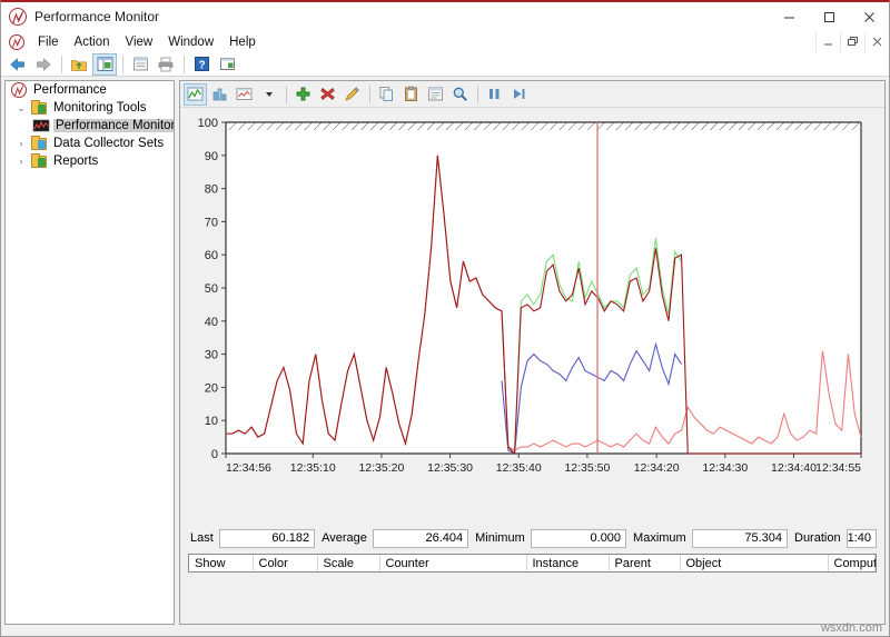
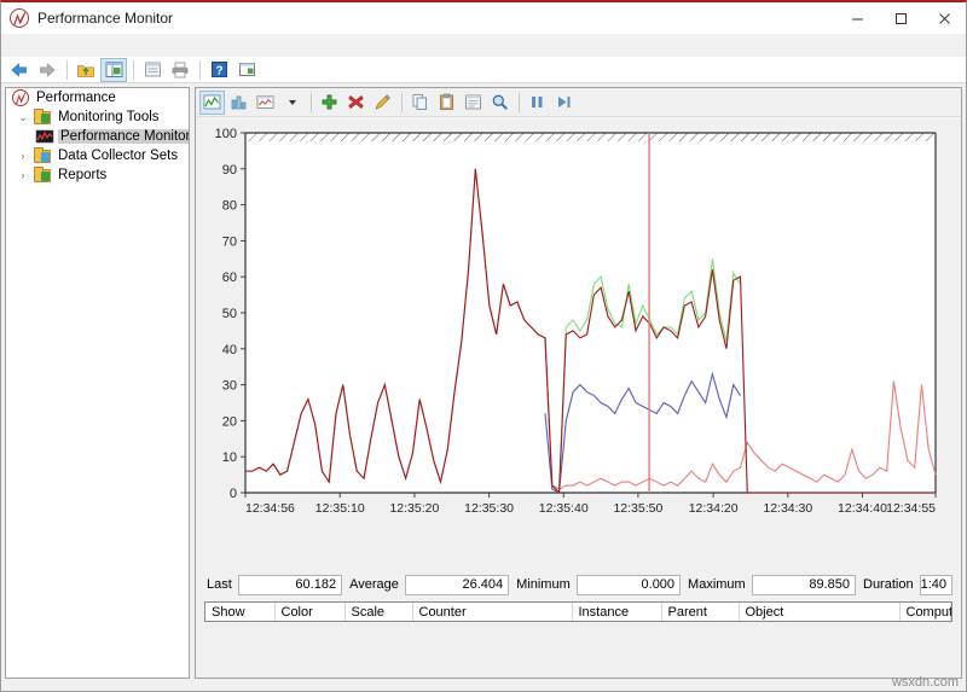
  Performance Monitor
- File
- Action
- View
- Window
- Help
  ?
  Performance
  ⌄
  Monitoring Tools
  Performance Monitor
  ›
  Data Collector Sets
  ›
  Reports
  0
  10
  20
  30
  40
  50
  60
  70
  80
  90
  100
  12:34:56
  12:35:10
  12:35:20
  12:35:30
  12:35:40
  12:35:50
  12:34:20
  12:34:30
  12:34:40
  12:34:55
  Last
  60.182
  Average
  26.404
  Minimum
  0.000
  Maximum
- 75.304
+ 89.850
  Duration
  1:40
  Show	Color	Scale	Counter	Instance	Parent	Object	Comput
  wsxdn.com
